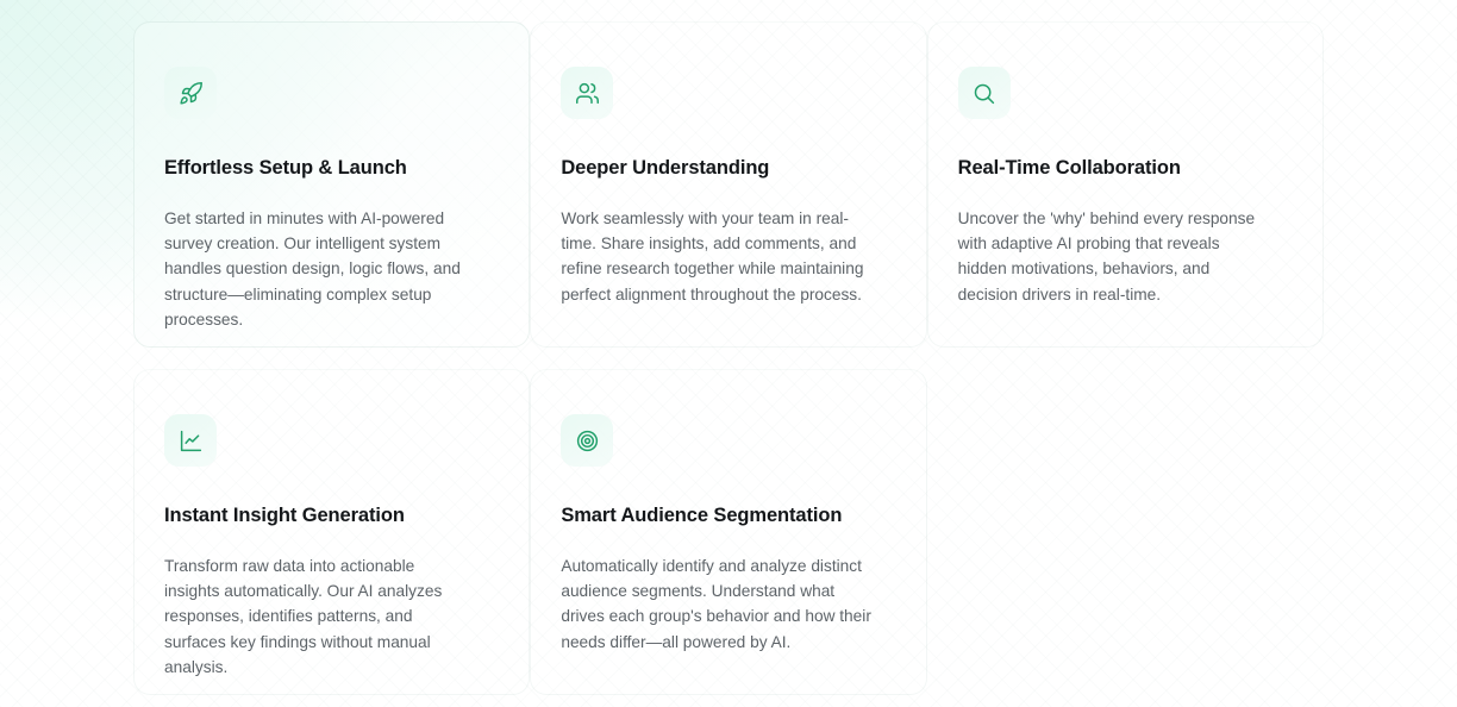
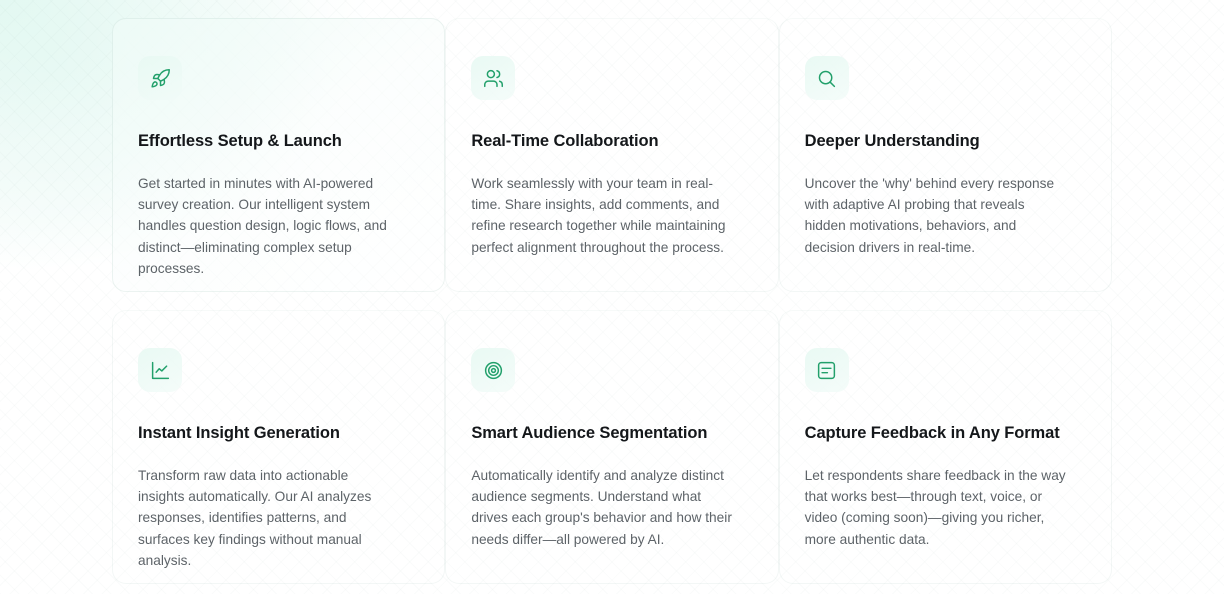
  Effortless Setup & Launch
- Get started in minutes with AI-powered survey creation. Our intelligent system handles question design, logic flows, and structure—eliminating complex setup processes.
+ Get started in minutes with AI-powered survey creation. Our intelligent system handles question design, logic flows, and distinct—eliminating complex setup processes.
- Deeper Understanding
+ Real-Time Collaboration
  Work seamlessly with your team in real-time. Share insights, add comments, and refine research together while maintaining perfect alignment throughout the process.
- Real-Time Collaboration
+ Deeper Understanding
  Uncover the 'why' behind every response with adaptive AI probing that reveals hidden motivations, behaviors, and decision drivers in real-time.
  Instant Insight Generation
  Transform raw data into actionable insights automatically. Our AI analyzes responses, identifies patterns, and surfaces key findings without manual analysis.
  Smart Audience Segmentation
  Automatically identify and analyze distinct audience segments. Understand what drives each group's behavior and how their needs differ—all powered by AI.
+ Capture Feedback in Any Format
+ Let respondents share feedback in the way that works best—through text, voice, or video (coming soon)—giving you richer, more authentic data.
